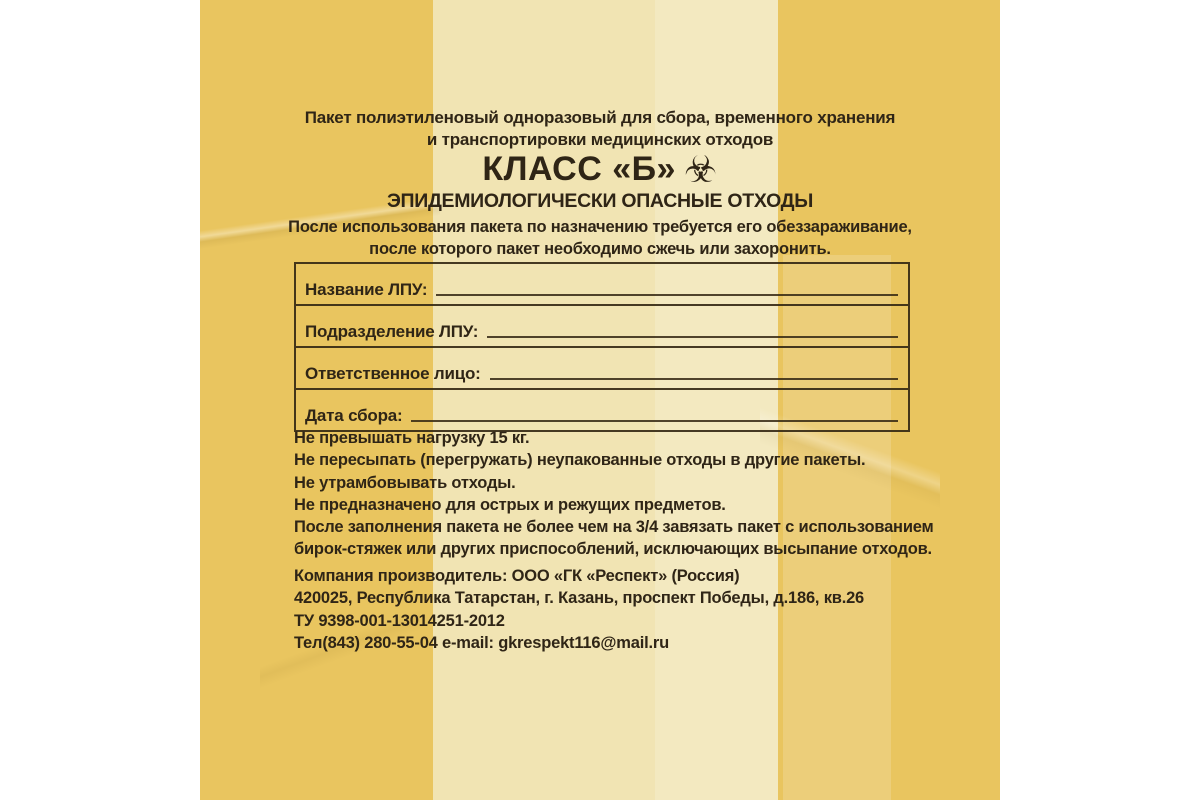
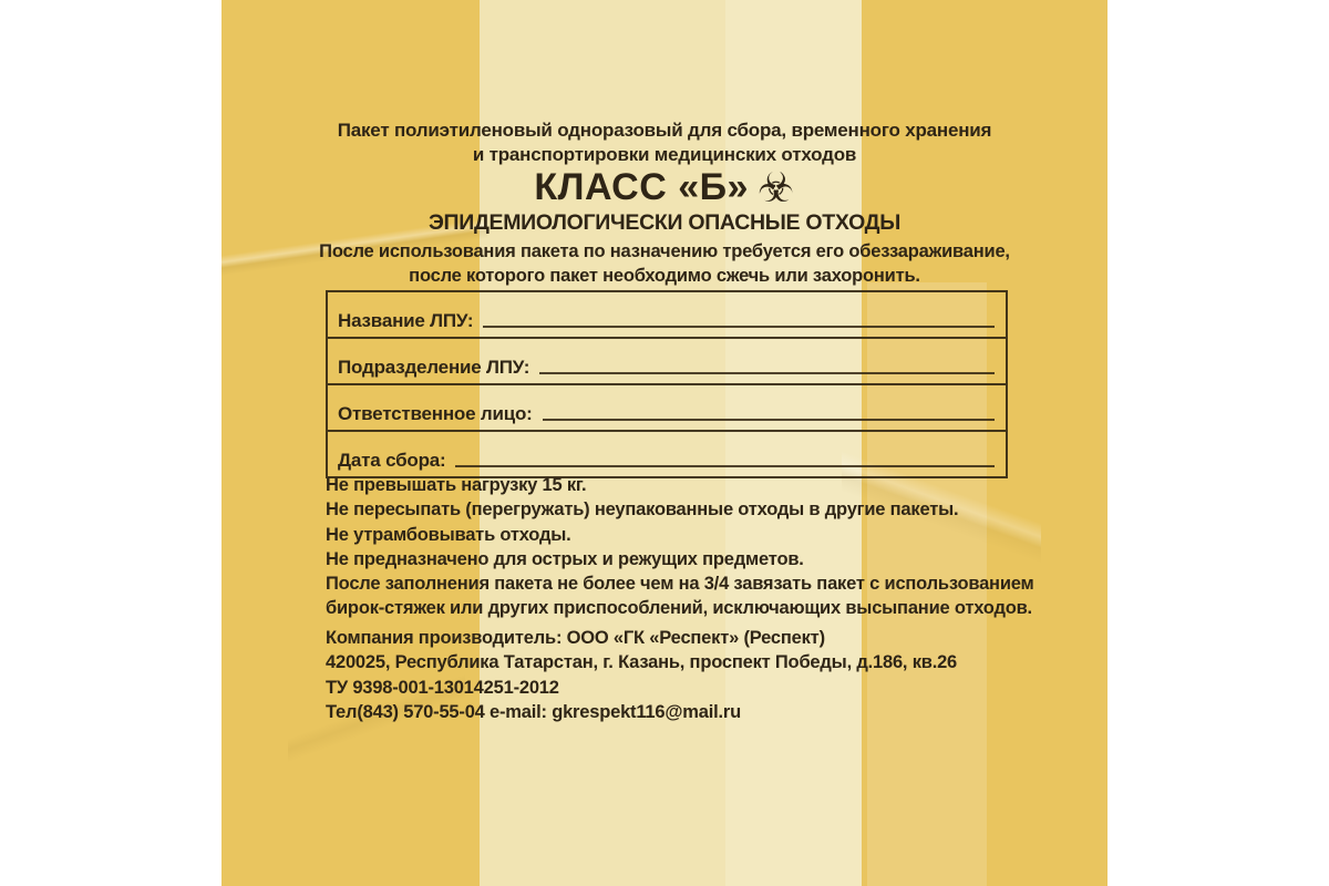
  Пакет полиэтиленовый одноразовый для сбора, временного хранения
  и транспортировки медицинских отходов
  КЛАСС «Б» ☣
  ЭПИДЕМИОЛОГИЧЕСКИ ОПАСНЫЕ ОТХОДЫ
  После использования пакета по назначению требуется его обеззараживание,
  после которого пакет необходимо сжечь или захоронить.
  Название ЛПУ:
  Подразделение ЛПУ:
  Ответственное лицо:
  Дата сбора:
  Не превышать нагрузку 15 кг.
  Не пересыпать (перегружать) неупакованные отходы в другие пакеты.
  Не утрамбовывать отходы.
  Не предназначено для острых и режущих предметов.
  После заполнения пакета не более чем на 3/4 завязать пакет с использованием
  бирок-стяжек или других приспособлений, исключающих высыпание отходов.
- Компания производитель: ООО «ГК «Респект» (Россия)
+ Компания производитель: ООО «ГК «Респект» (Респект)
  420025, Республика Татарстан, г. Казань, проспект Победы, д.186, кв.26
  ТУ 9398-001-13014251-2012
- Тел(843) 280-55-04 e-mail: gkrespekt116@mail.ru
+ Тел(843) 570-55-04 e-mail: gkrespekt116@mail.ru
